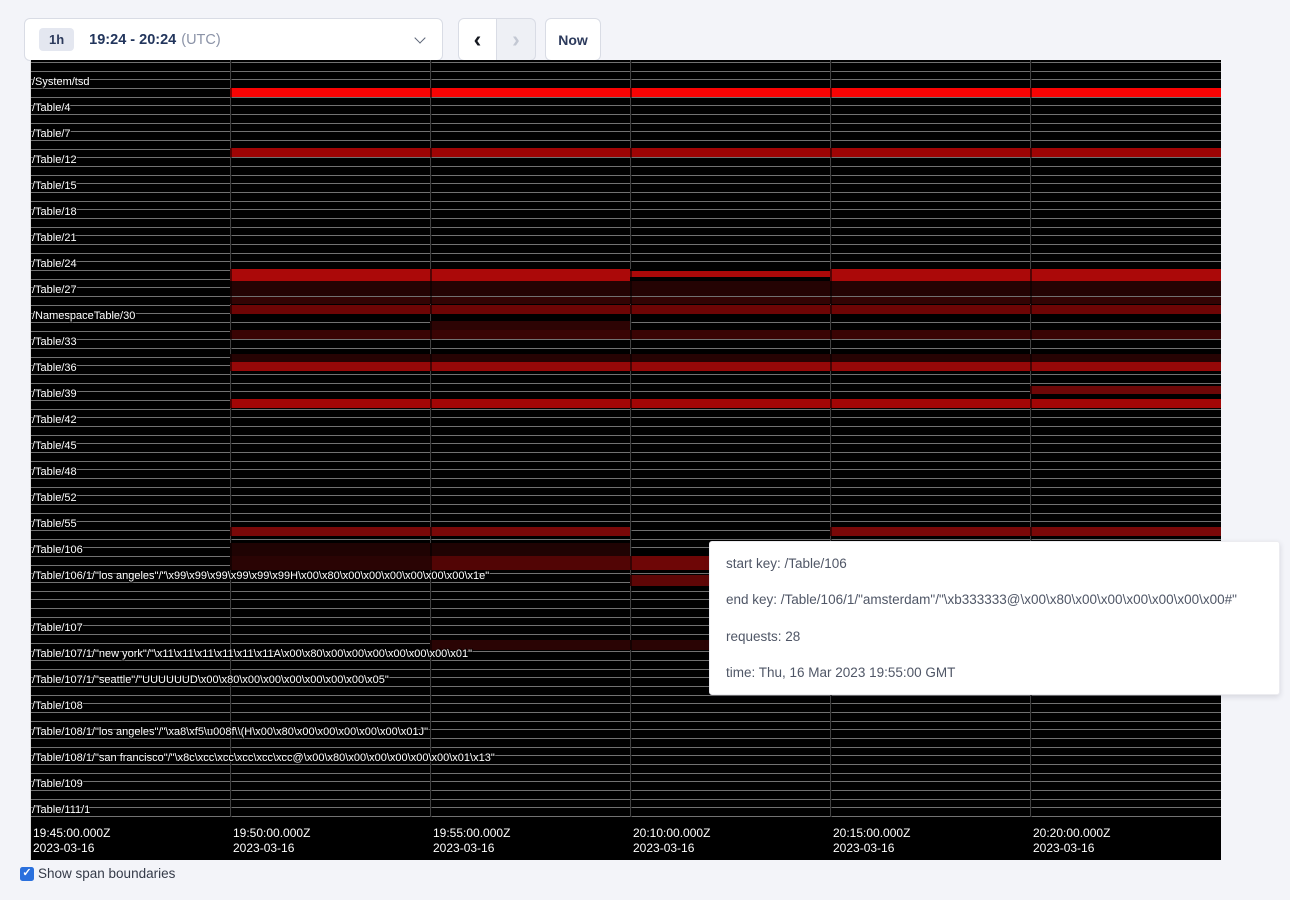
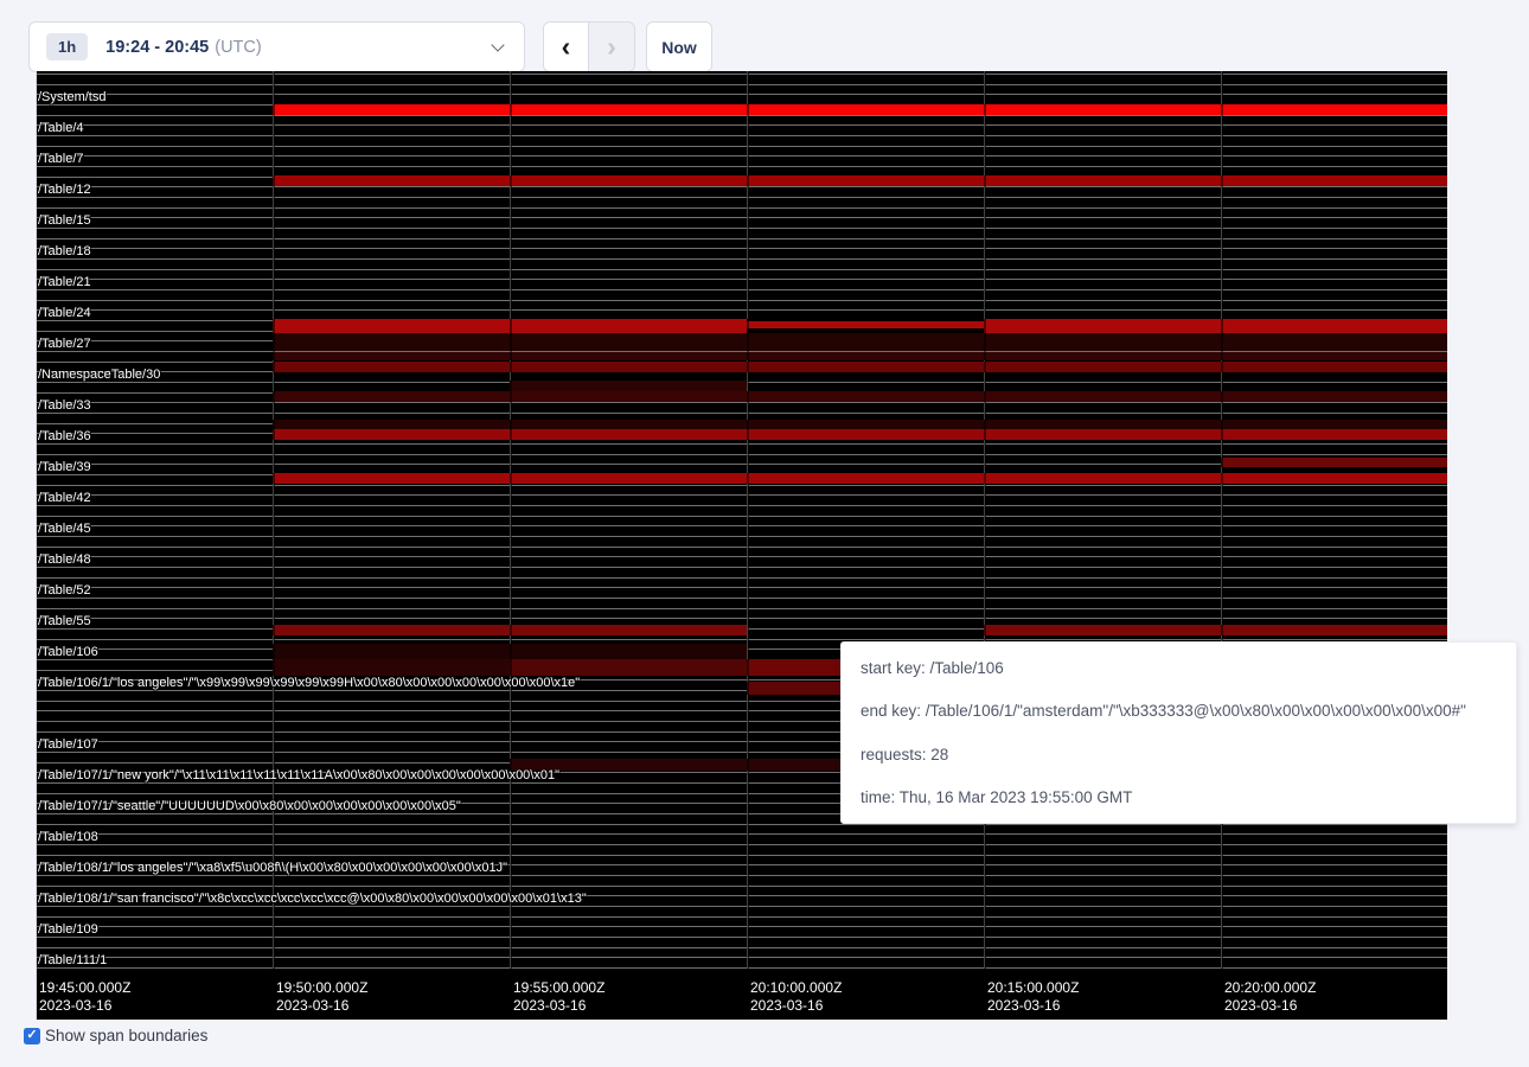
  1h
- 19:24 - 20:24
+ 19:24 - 20:45
  (UTC)
  ‹
  ›
  Now
  /System/tsd
  /Table/4
  /Table/7
  /Table/12
  /Table/15
  /Table/18
  /Table/21
  /Table/24
  /Table/27
  /NamespaceTable/30
  /Table/33
  /Table/36
  /Table/39
  /Table/42
  /Table/45
  /Table/48
  /Table/52
  /Table/55
  /Table/106
  /Table/106/1/"los angeles"/"\x99\x99\x99\x99\x99\x99H\x00\x80\x00\x00\x00\x00\x00\x00\x1e"
  /Table/107
  /Table/107/1/"new york"/"\x11\x11\x11\x11\x11\x11A\x00\x80\x00\x00\x00\x00\x00\x00\x01"
  /Table/107/1/"seattle"/"UUUUUUD\x00\x80\x00\x00\x00\x00\x00\x00\x05"
  /Table/108
  /Table/108/1/"los angeles"/"\xa8\xf5\u008f\\(H\x00\x80\x00\x00\x00\x00\x00\x01J"
  /Table/108/1/"san francisco"/"\x8c\xcc\xcc\xcc\xcc\xcc@\x00\x80\x00\x00\x00\x00\x00\x01\x13"
  /Table/109
  /Table/111/1
  19:45:00.000Z
  2023-03-16
  19:50:00.000Z
  2023-03-16
  19:55:00.000Z
  2023-03-16
  20:10:00.000Z
  2023-03-16
  20:15:00.000Z
  2023-03-16
  20:20:00.000Z
  2023-03-16
  start key: /Table/106
  end key: /Table/106/1/"amsterdam"/"\xb333333@\x00\x80\x00\x00\x00\x00\x00\x00#"
  requests: 28
  time: Thu, 16 Mar 2023 19:55:00 GMT
  ✓
  Show span boundaries
